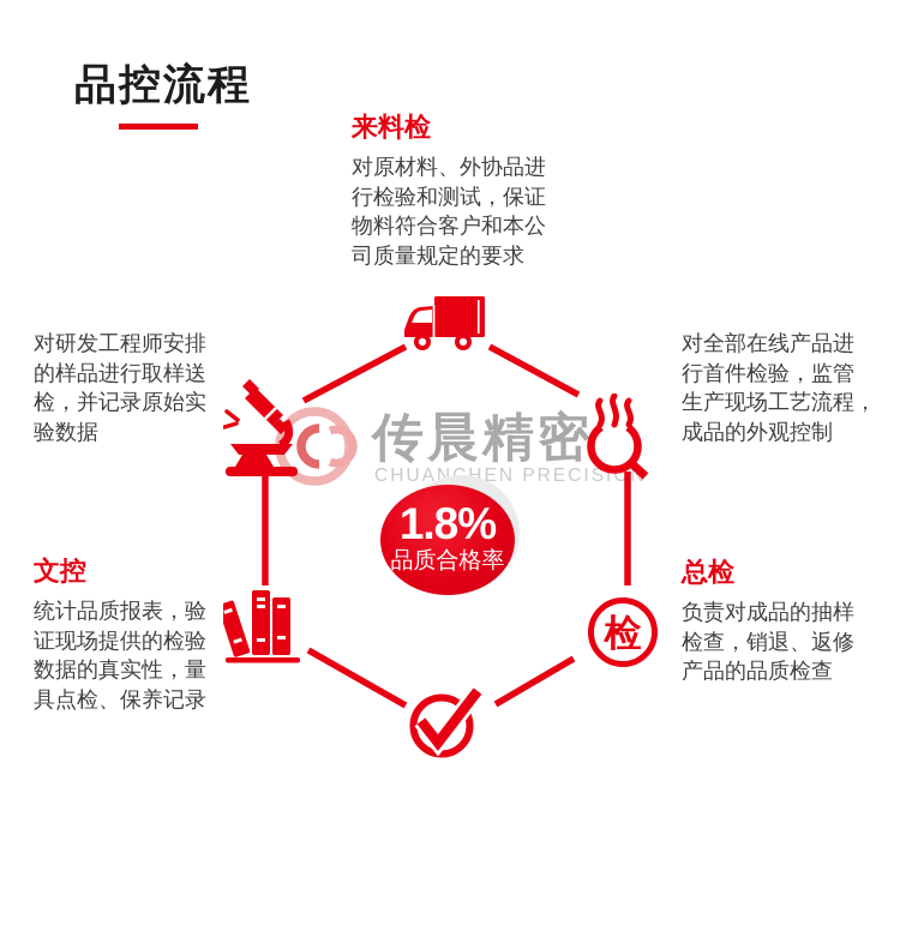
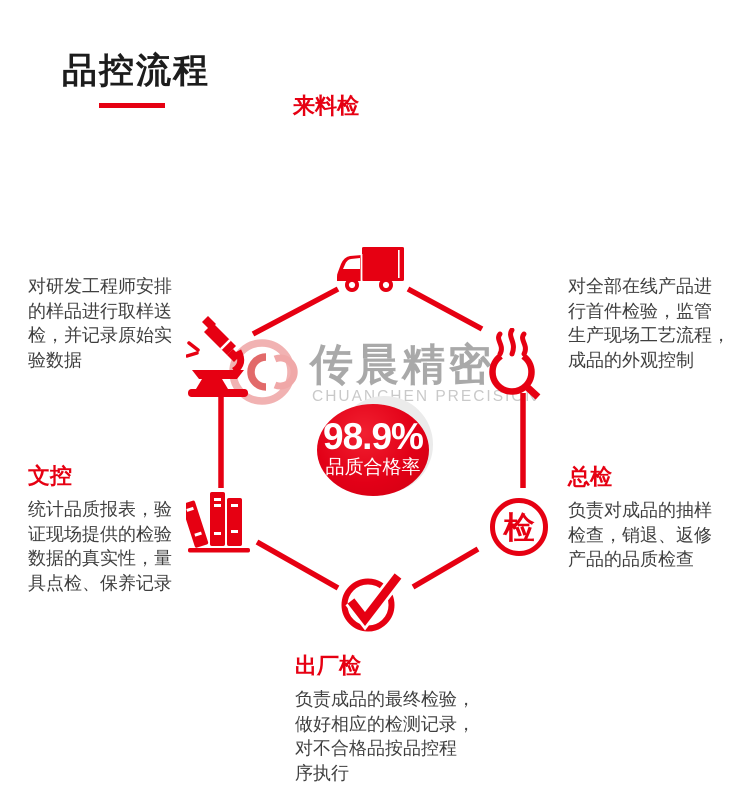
  品控流程
  传晨精密
  CHUANHEN PRECISION
- 1.8%
+ 98.9%
  品质合格率
  来料检
- 对原材料、外协品进
- 行检验和测试，保证
- 物料符合客户和本公
- 司质量规定的要求
  对研发工程师安排
  的样品进行取样送
  检，并记录原始实
  验数据
  对全部在线产品进
  行首件检验，监管
  生产现场工艺流程，
  成品的外观控制
  文控
  统计品质报表，验
  证现场提供的检验
  数据的真实性，量
  具点检、保养记录
  总检
  负责对成品的抽样
  检查，销退、返修
  产品的品质检查
+ 出厂检
+ 负责成品的最终检验，
+ 做好相应的检测记录，
+ 对不合格品按品控程
+ 序执行
  检
